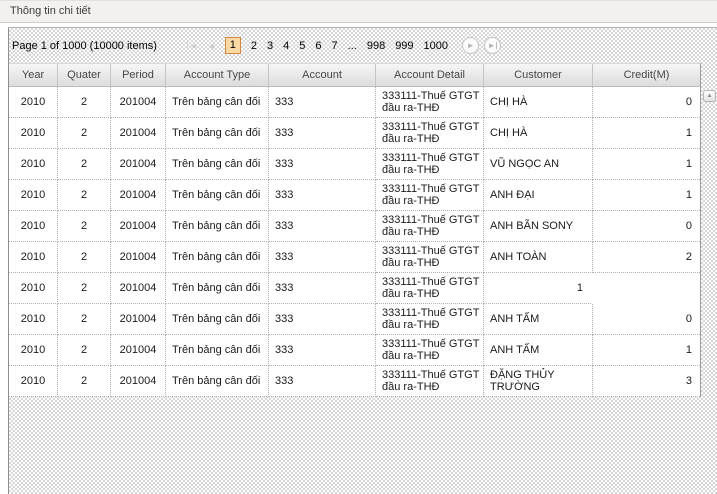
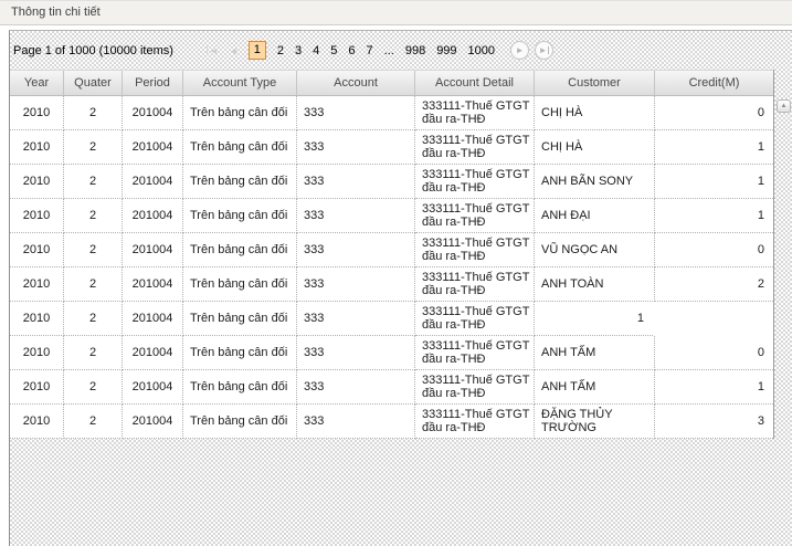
  Thông tin chi tiết
  Page 1 of 1000 (10000 items)
  ◄
  ◄
  1
  2
  3
  4
  5
  6
  7
  ...
  998
  999
  1000
  ►
  ►
  Year
  Quater
  Period
  Account Type
  Account
  Account Detail
  Customer
  Credit(M)
  2010
  2
  201004
  Trên bảng cân đối
  333
  333111-Thuế GTGT đầu ra-THĐ
  CHỊ HÀ
  0
  2010
  2
  201004
  Trên bảng cân đối
  333
  333111-Thuế GTGT đầu ra-THĐ
  CHỊ HÀ
  1
  2010
  2
  201004
  Trên bảng cân đối
  333
  333111-Thuế GTGT đầu ra-THĐ
- VŨ NGỌC AN
+ ANH BÃN SONY
  1
  2010
  2
  201004
  Trên bảng cân đối
  333
  333111-Thuế GTGT đầu ra-THĐ
  ANH ĐẠI
  1
  2010
  2
  201004
  Trên bảng cân đối
  333
  333111-Thuế GTGT đầu ra-THĐ
- ANH BÃN SONY
+ VŨ NGỌC AN
  0
  2010
  2
  201004
  Trên bảng cân đối
  333
  333111-Thuế GTGT đầu ra-THĐ
  ANH TOÀN
  2
  2010
  2
  201004
  Trên bảng cân đối
  333
  333111-Thuế GTGT đầu ra-THĐ
  1
  2010
  2
  201004
  Trên bảng cân đối
  333
  333111-Thuế GTGT đầu ra-THĐ
  ANH TẤM
  0
  2010
  2
  201004
  Trên bảng cân đối
  333
  333111-Thuế GTGT đầu ra-THĐ
  ANH TẤM
  1
  2010
  2
  201004
  Trên bảng cân đối
  333
  333111-Thuế GTGT đầu ra-THĐ
  ĐẶNG THỦY TRƯỜNG
  3
